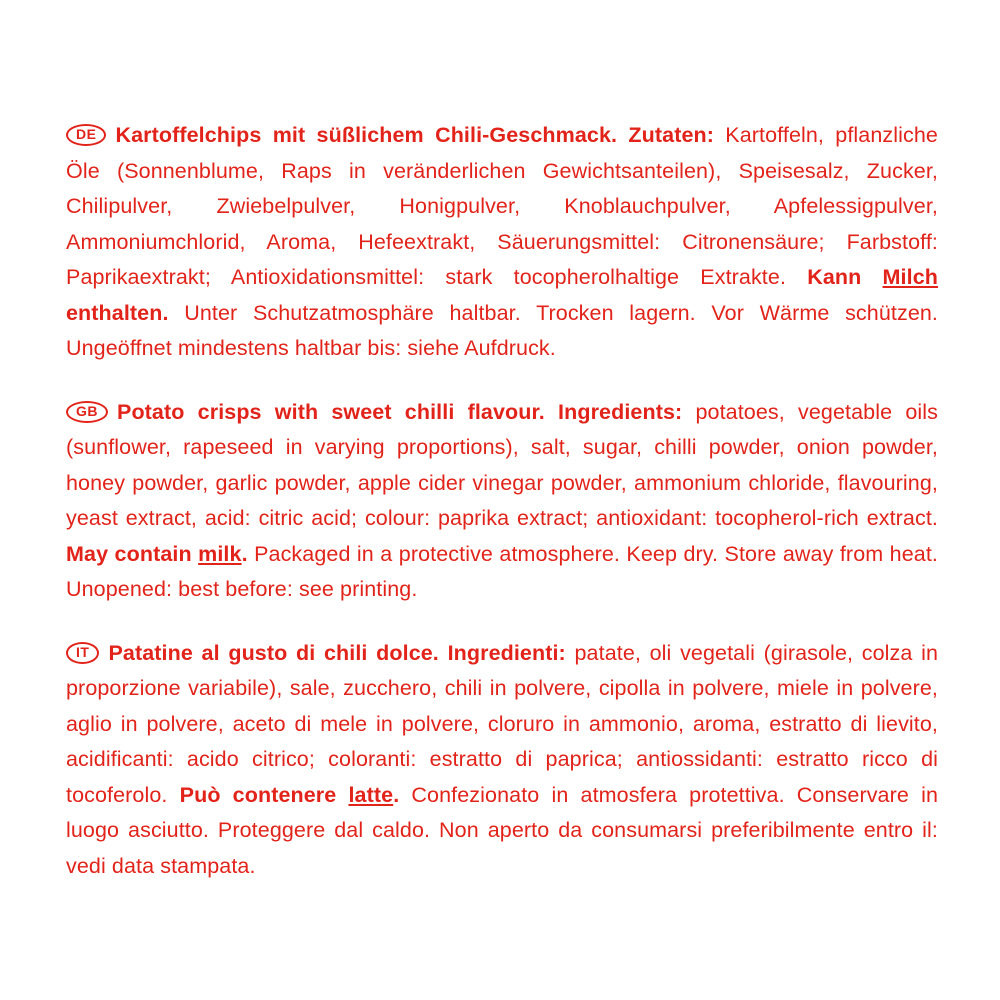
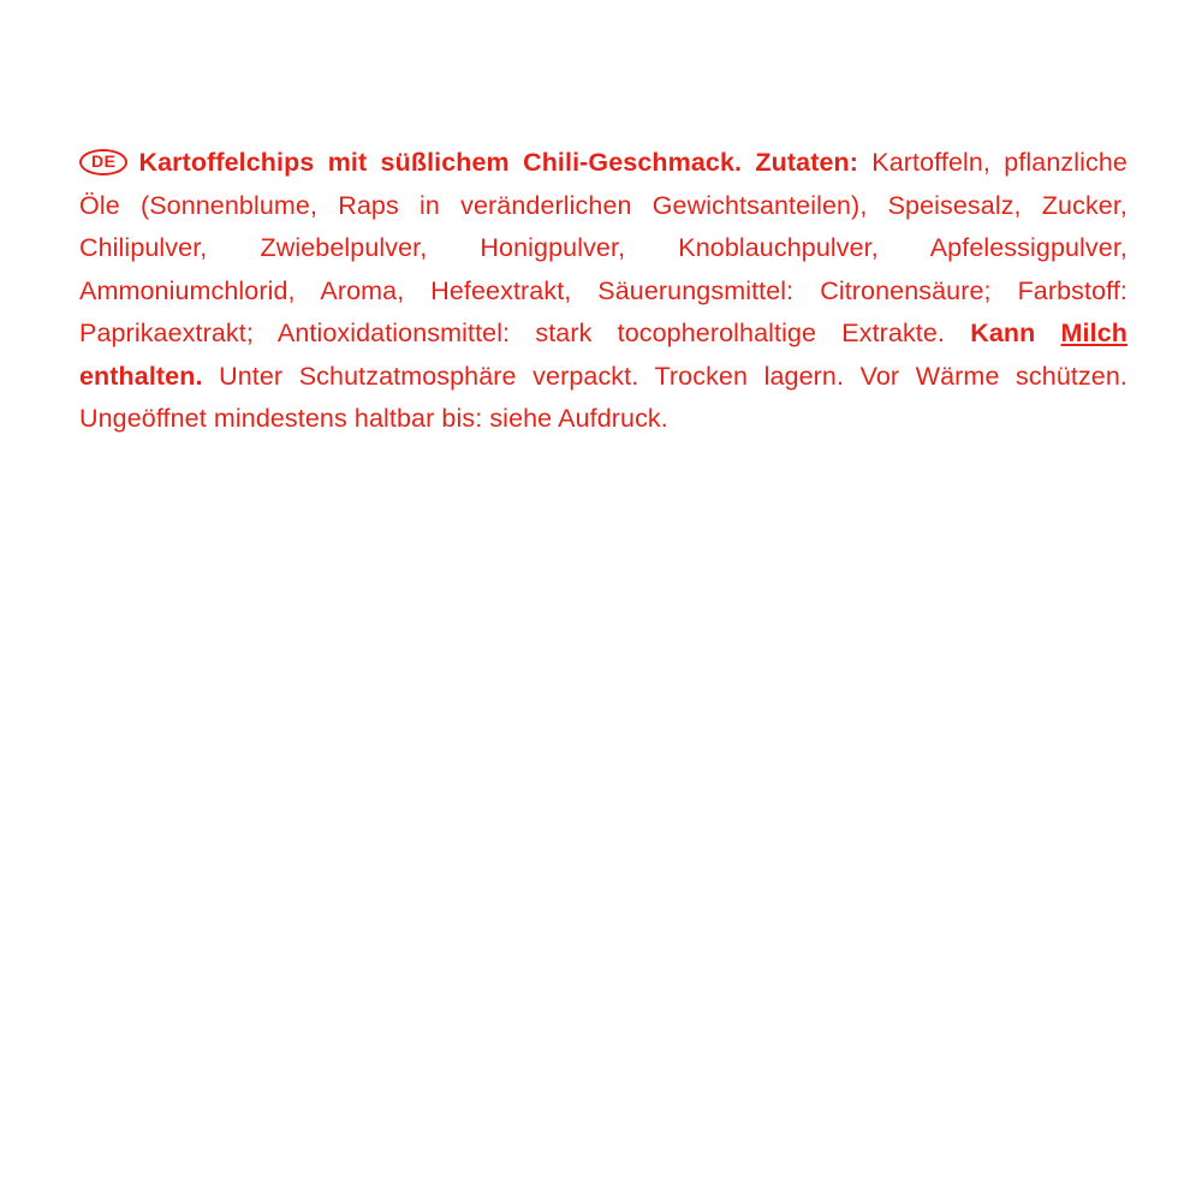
- DE Kartoffelchips mit süßlichem Chili-Geschmack. Zutaten: Kartoffeln, pflanzliche Öle (Sonnenblume, Raps in veränderlichen Gewichtsanteilen), Speisesalz, Zucker, Chilipulver, Zwiebelpulver, Honigpulver, Knoblauchpulver, Apfelessigpulver, Ammoniumchlorid, Aroma, Hefeextrakt, Säuerungsmittel: Citronensäure; Farbstoff: Paprikaextrakt; Antioxidationsmittel: stark tocopherolhaltige Extrakte. Kann Milch enthalten. Unter Schutzatmosphäre haltbar. Trocken lagern. Vor Wärme schützen. Ungeöffnet mindestens haltbar bis: siehe Aufdruck.
+ DE Kartoffelchips mit süßlichem Chili-Geschmack. Zutaten: Kartoffeln, pflanzliche Öle (Sonnenblume, Raps in veränderlichen Gewichtsanteilen), Speisesalz, Zucker, Chilipulver, Zwiebelpulver, Honigpulver, Knoblauchpulver, Apfelessigpulver, Ammoniumchlorid, Aroma, Hefeextrakt, Säuerungsmittel: Citronensäure; Farbstoff: Paprikaextrakt; Antioxidationsmittel: stark tocopherolhaltige Extrakte. Kann Milch enthalten. Unter Schutzatmosphäre verpackt. Trocken lagern. Vor Wärme schützen. Ungeöffnet mindestens haltbar bis: siehe Aufdruck.
- GB Potato crisps with sweet chilli flavour. Ingredients: potatoes, vegetable oils (sunflower, rapeseed in varying proportions), salt, sugar, chilli powder, onion powder, honey powder, garlic powder, apple cider vinegar powder, ammonium chloride, flavouring, yeast extract, acid: citric acid; colour: paprika extract; antioxidant: tocopherol-rich extract. May contain milk. Packaged in a protective atmosphere. Keep dry. Store away from heat. Unopened: best before: see printing.
- IT Patatine al gusto di chili dolce. Ingredienti: patate, oli vegetali (girasole, colza in proporzione variabile), sale, zucchero, chili in polvere, cipolla in polvere, miele in polvere, aglio in polvere, aceto di mele in polvere, cloruro in ammonio, aroma, estratto di lievito, acidificanti: acido citrico; coloranti: estratto di paprica; antiossidanti: estratto ricco di tocoferolo. Può contenere latte. Confezionato in atmosfera protettiva. Conservare in luogo asciutto. Proteggere dal caldo. Non aperto da consumarsi preferibilmente entro il: vedi data stampata.
